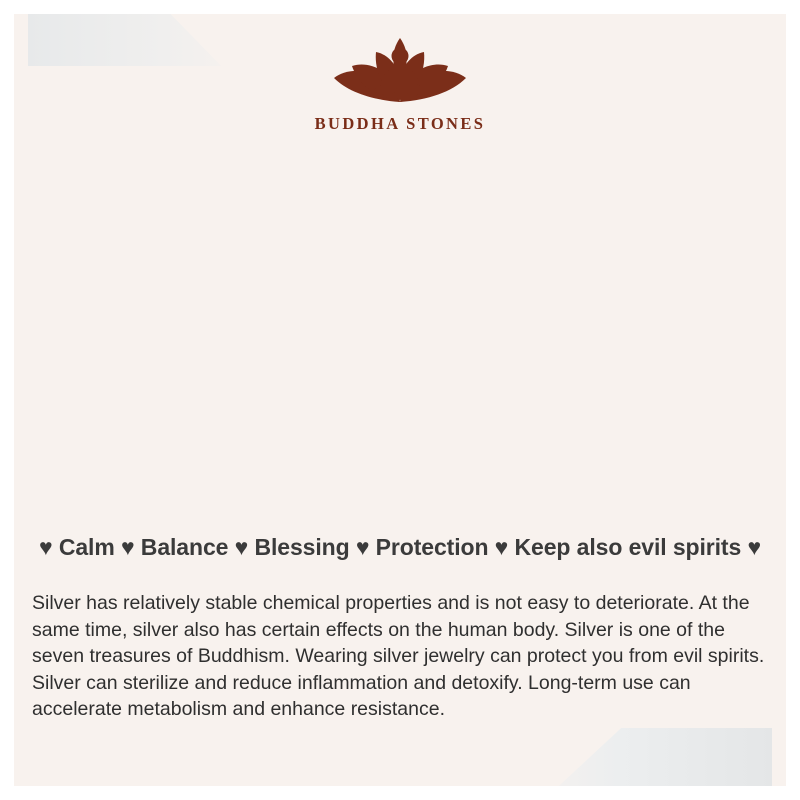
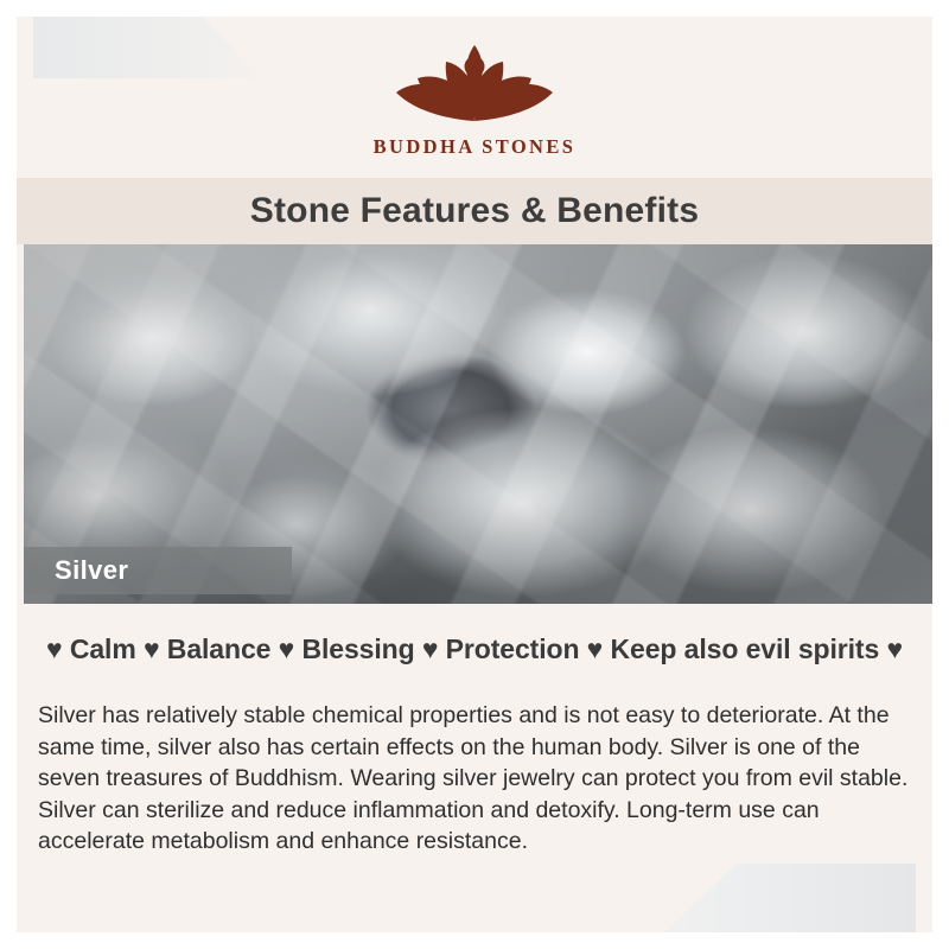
  BUDDHA STONES
+ Stone Features & Benefits
+ Silver
  ♥ Calm ♥ Balance ♥ Blessing ♥ Protection ♥ Keep also evil spirits ♥
- Silver has relatively stable chemical properties and is not easy to deteriorate. At the same time, silver also has certain effects on the human body. Silver is one of the seven treasures of Buddhism. Wearing silver jewelry can protect you from evil spirits. Silver can sterilize and reduce inflammation and detoxify. Long-term use can accelerate metabolism and enhance resistance.
+ Silver has relatively stable chemical properties and is not easy to deteriorate. At the same time, silver also has certain effects on the human body. Silver is one of the seven treasures of Buddhism. Wearing silver jewelry can protect you from evil stable. Silver can sterilize and reduce inflammation and detoxify. Long-term use can accelerate metabolism and enhance resistance.
